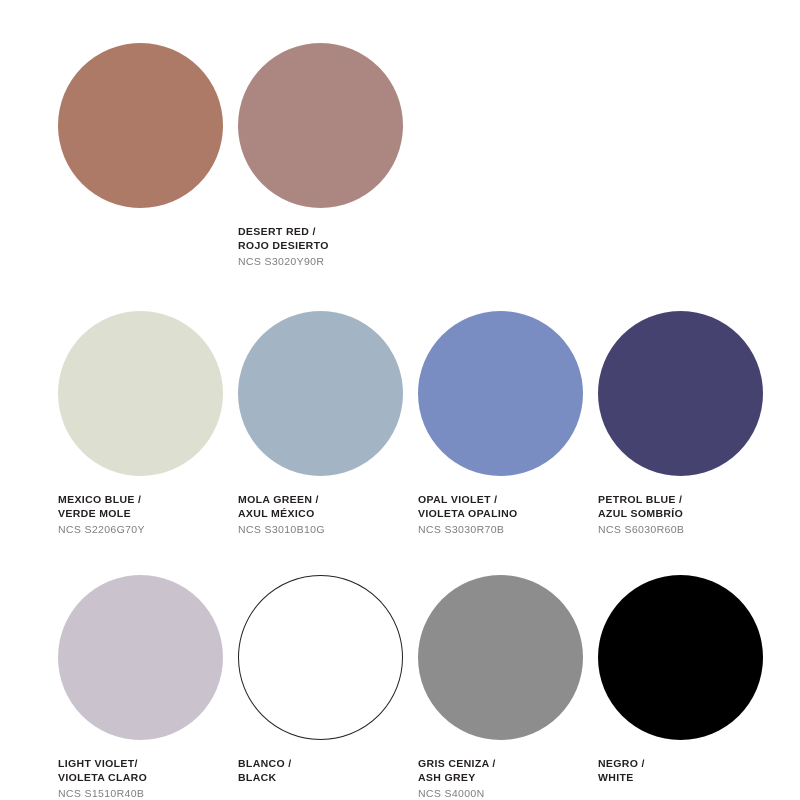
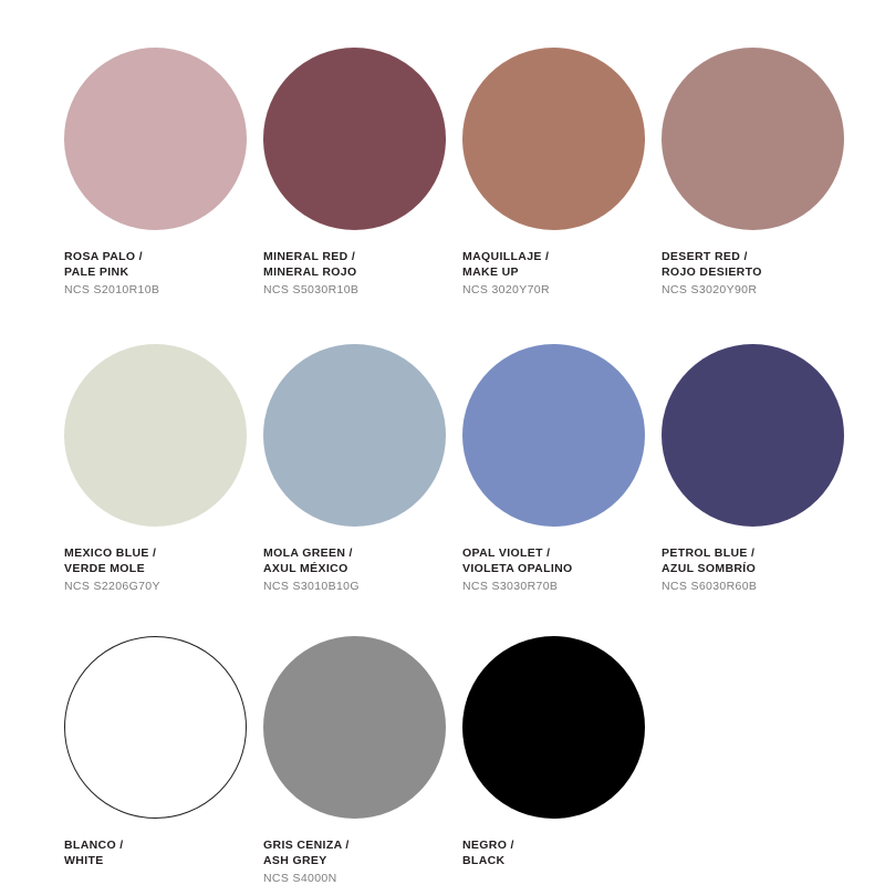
+ ROSA PALO /
+ PALE PINK
+ NCS S2010R10B
+ MINERAL RED /
+ MINERAL ROJO
+ NCS S5030R10B
+ MAQUILLAJE /
+ MAKE UP
+ NCS 3020Y70R
  DESERT RED /
  ROJO DESIERTO
  NCS S3020Y90R
  MEXICO BLUE /
  VERDE MOLE
  NCS S2206G70Y
  MOLA GREEN /
  AXUL MÉXICO
  NCS S3010B10G
  OPAL VIOLET /
  VIOLETA OPALINO
  NCS S3030R70B
  PETROL BLUE /
  AZUL SOMBRÍO
  NCS S6030R60B
- LIGHT VIOLET/
- VIOLETA CLARO
- NCS S1510R40B
  BLANCO /
- BLACK
+ WHITE
  GRIS CENIZA /
  ASH GREY
  NCS S4000N
  NEGRO /
- WHITE
+ BLACK
